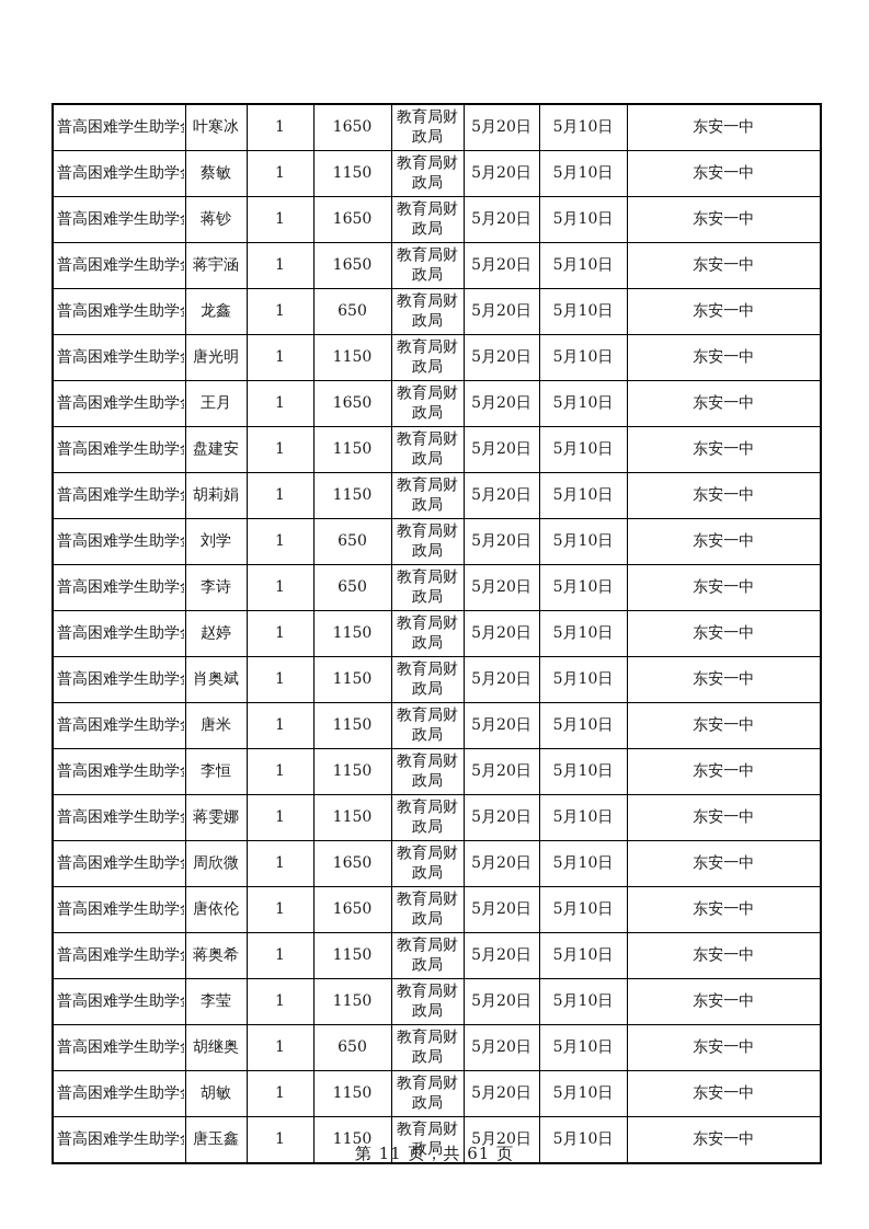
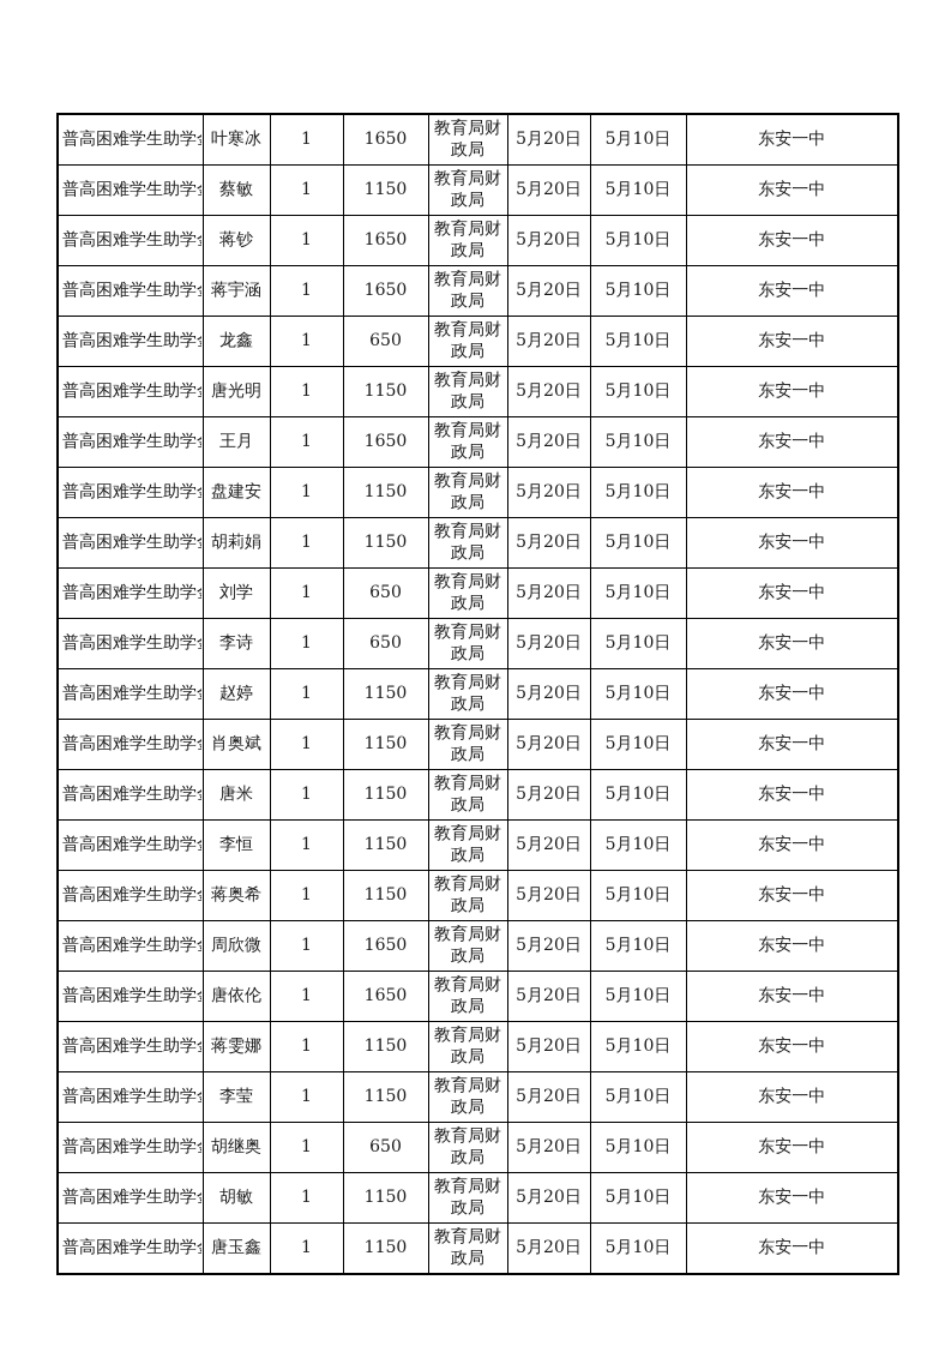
  普高困难学生助学	叶寒冰	1	1650	教育局财政局	5月20日	5月10日	东安一中
  普高困难学生助学	蔡敏	1	1150	教育局财政局	5月20日	5月10日	东安一中
  普高困难学生助学	蒋钞	1	1650	教育局财政局	5月20日	5月10日	东安一中
  普高困难学生助学	蒋宇涵	1	1650	教育局财政局	5月20日	5月10日	东安一中
  普高困难学生助学	龙鑫	1	650	教育局财政局	5月20日	5月10日	东安一中
  普高困难学生助学	唐光明	1	1150	教育局财政局	5月20日	5月10日	东安一中
  普高困难学生助学	王月	1	1650	教育局财政局	5月20日	5月10日	东安一中
  普高困难学生助学	盘建安	1	1150	教育局财政局	5月20日	5月10日	东安一中
  普高困难学生助学	胡莉娟	1	1150	教育局财政局	5月20日	5月10日	东安一中
  普高困难学生助学	刘学	1	650	教育局财政局	5月20日	5月10日	东安一中
  普高困难学生助学	李诗	1	650	教育局财政局	5月20日	5月10日	东安一中
  普高困难学生助学	赵婷	1	1150	教育局财政局	5月20日	5月10日	东安一中
  普高困难学生助学	肖奥斌	1	1150	教育局财政局	5月20日	5月10日	东安一中
  普高困难学生助学	唐米	1	1150	教育局财政局	5月20日	5月10日	东安一中
  普高困难学生助学	李恒	1	1150	教育局财政局	5月20日	5月10日	东安一中
- 普高困难学生助学	蒋雯娜	1	1150	教育局财政局	5月20日	5月10日	东安一中
+ 普高困难学生助学	蒋奥希	1	1150	教育局财政局	5月20日	5月10日	东安一中
  普高困难学生助学	周欣微	1	1650	教育局财政局	5月20日	5月10日	东安一中
  普高困难学生助学	唐依伦	1	1650	教育局财政局	5月20日	5月10日	东安一中
- 普高困难学生助学	蒋奥希	1	1150	教育局财政局	5月20日	5月10日	东安一中
+ 普高困难学生助学	蒋雯娜	1	1150	教育局财政局	5月20日	5月10日	东安一中
  普高困难学生助学	李莹	1	1150	教育局财政局	5月20日	5月10日	东安一中
  普高困难学生助学	胡继奥	1	650	教育局财政局	5月20日	5月10日	东安一中
  普高困难学生助学	胡敏	1	1150	教育局财政局	5月20日	5月10日	东安一中
  普高困难学生助学	唐玉鑫	1	1150	教育局财政局	5月20日	5月10日	东安一中
- 第 11 页，共 61 页
